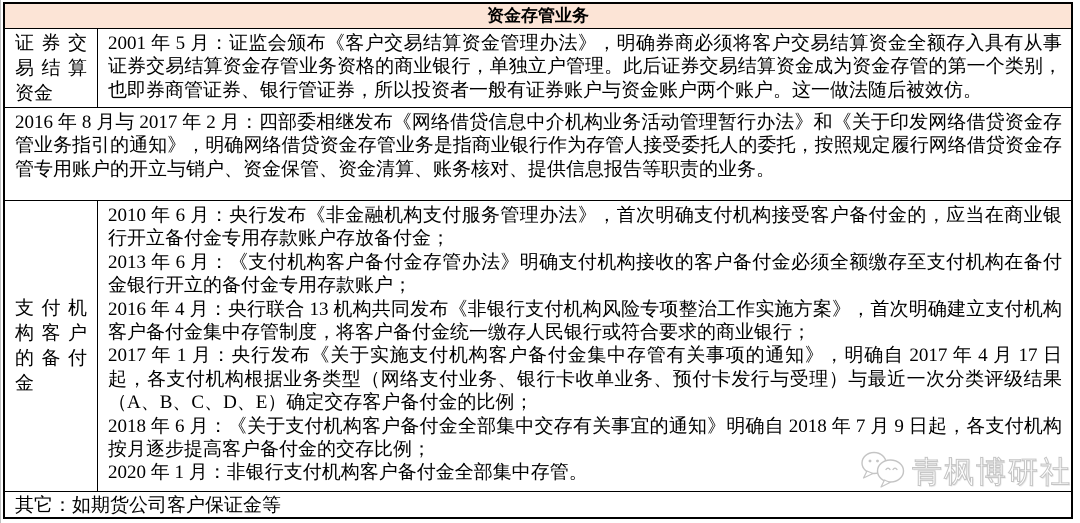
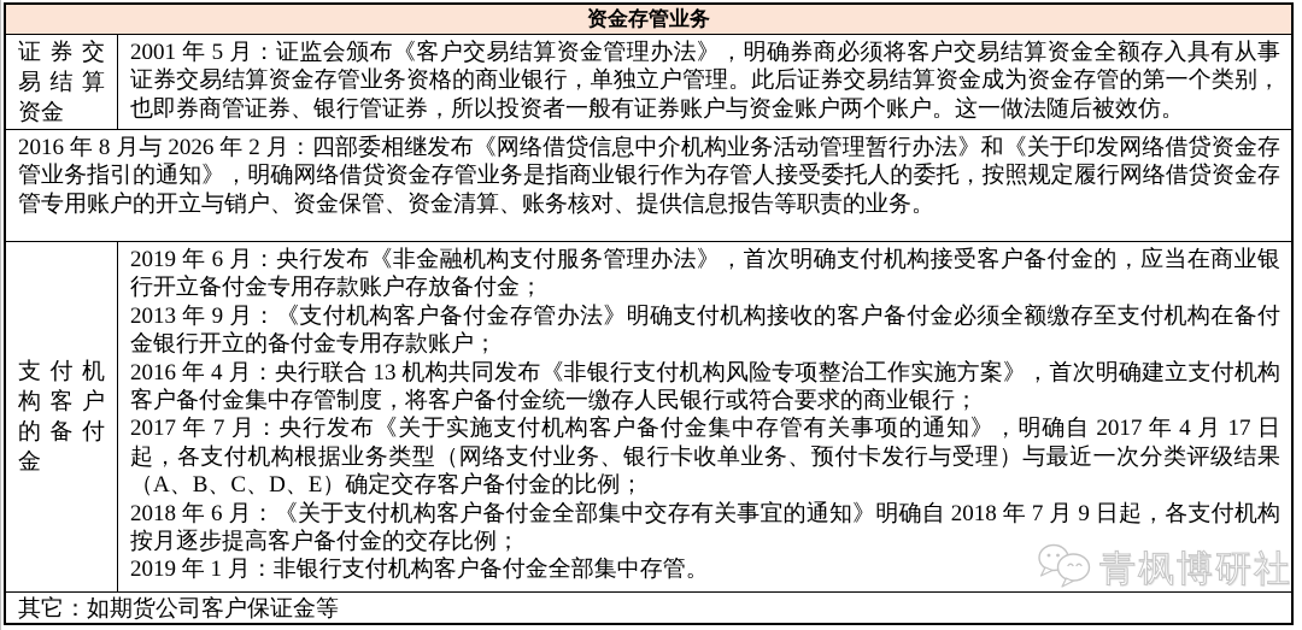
  资金存管业务
  证券交易结算资金
  2001 年 5 月：证监会颁布《客户交易结算资金管理办法》，明确券商必须将客户交易结算资金全额存入具有从事证券交易结算资金存管业务资格的商业银行，单独立户管理。此后证券交易结算资金成为资金存管的第一个类别，也即券商管证券、银行管证券，所以投资者一般有证券账户与资金账户两个账户。这一做法随后被效仿。
- 2016 年 8 月与 2017 年 2 月：四部委相继发布《网络借贷信息中介机构业务活动管理暂行办法》和《关于印发网络借贷资金存管业务指引的通知》，明确网络借贷资金存管业务是指商业银行作为存管人接受委托人的委托，按照规定履行网络借贷资金存管专用账户的开立与销户、资金保管、资金清算、账务核对、提供信息报告等职责的业务。
+ 2016 年 8 月与 2026 年 2 月：四部委相继发布《网络借贷信息中介机构业务活动管理暂行办法》和《关于印发网络借贷资金存管业务指引的通知》，明确网络借贷资金存管业务是指商业银行作为存管人接受委托人的委托，按照规定履行网络借贷资金存管专用账户的开立与销户、资金保管、资金清算、账务核对、提供信息报告等职责的业务。
  支付机构客户的备付金
- 2010 年 6 月：央行发布《非金融机构支付服务管理办法》，首次明确支付机构接受客户备付金的，应当在商业银行开立备付金专用存款账户存放备付金；
+ 2019 年 6 月：央行发布《非金融机构支付服务管理办法》，首次明确支付机构接受客户备付金的，应当在商业银行开立备付金专用存款账户存放备付金；
- 2013 年 6 月：《支付机构客户备付金存管办法》明确支付机构接收的客户备付金必须全额缴存至支付机构在备付金银行开立的备付金专用存款账户；
+ 2013 年 9 月：《支付机构客户备付金存管办法》明确支付机构接收的客户备付金必须全额缴存至支付机构在备付金银行开立的备付金专用存款账户；
  2016 年 4 月：央行联合 13 机构共同发布《非银行支付机构风险专项整治工作实施方案》，首次明确建立支付机构客户备付金集中存管制度，将客户备付金统一缴存人民银行或符合要求的商业银行；
- 2017 年 1 月：央行发布《关于实施支付机构客户备付金集中存管有关事项的通知》，明确自 2017 年 4 月 17 日起，各支付机构根据业务类型（网络支付业务、银行卡收单业务、预付卡发行与受理）与最近一次分类评级结果（A、B、C、D、E）确定交存客户备付金的比例；
+ 2017 年 7 月：央行发布《关于实施支付机构客户备付金集中存管有关事项的通知》，明确自 2017 年 4 月 17 日起，各支付机构根据业务类型（网络支付业务、银行卡收单业务、预付卡发行与受理）与最近一次分类评级结果（A、B、C、D、E）确定交存客户备付金的比例；
  2018 年 6 月：《关于支付机构客户备付金全部集中交存有关事宜的通知》明确自 2018 年 7 月 9 日起，各支付机构按月逐步提高客户备付金的交存比例；
- 2020 年 1 月：非银行支付机构客户备付金全部集中存管。
+ 2019 年 1 月：非银行支付机构客户备付金全部集中存管。
  其它：如期货公司客户保证金等
  青枫博研社
